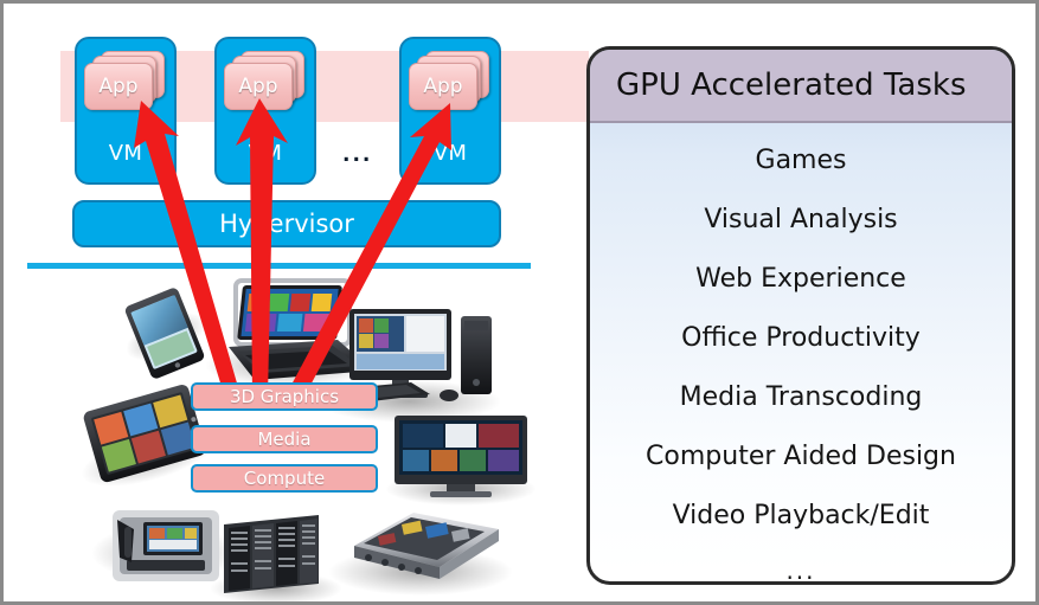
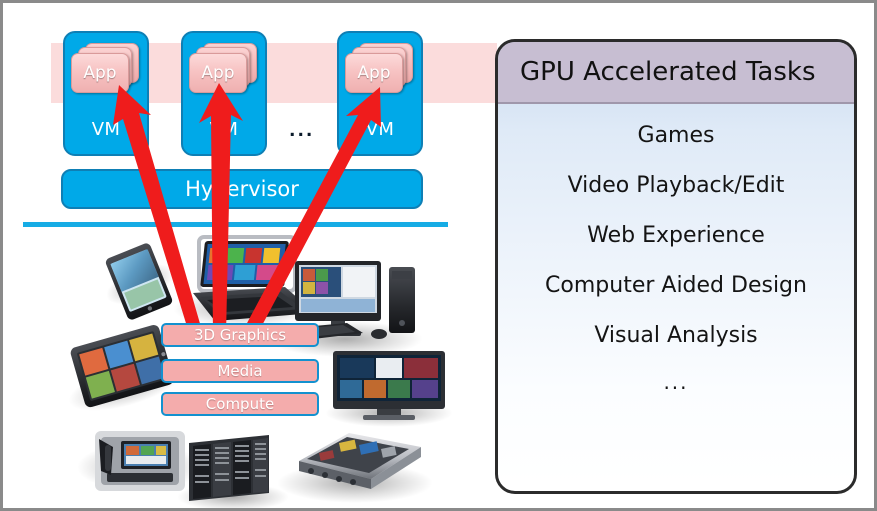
  VM
  App
  App
  ...
  VM
  App
  Hyervisor
  3D Graphics
  Media
  Compute
  GPU Accelerated Tasks
  Games
- Visual Analysis
+ Video Playback/Edit
  Web Experience
- Office Productivity
- Media Transcoding
  Computer Aided Design
- Video Playback/Edit
+ Visual Analysis
  ...
